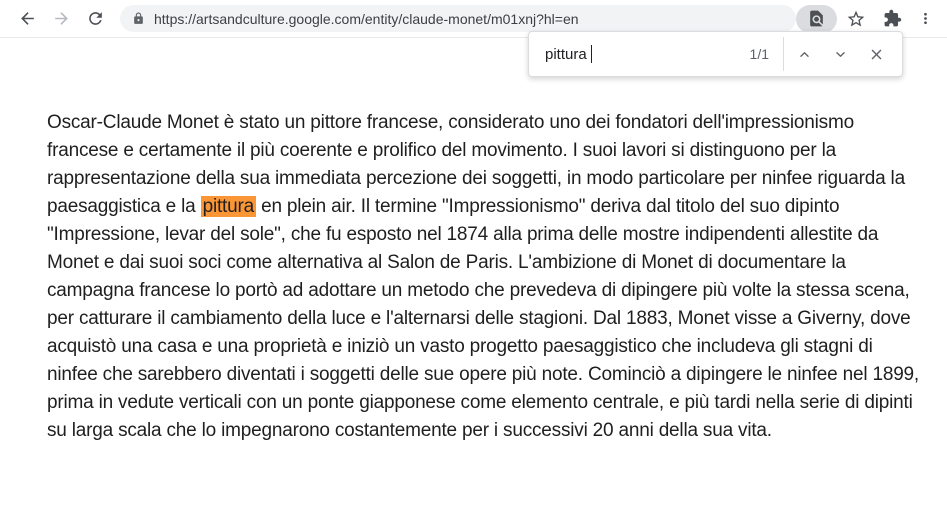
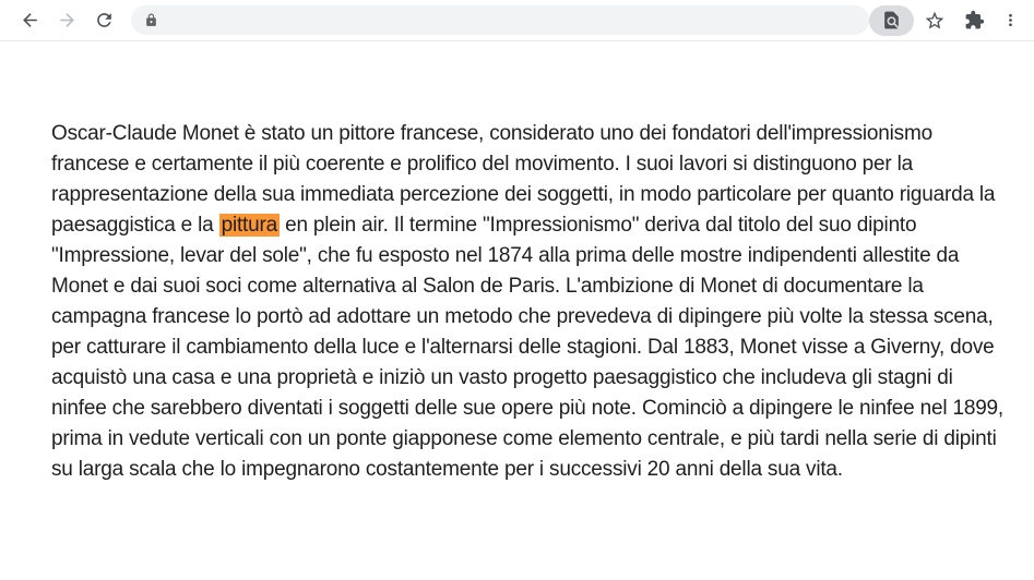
- https://artsandculture.google.com/entity/claude-monet/m01xnj?hl=en
- pittura
- 1/1
- Oscar-Claude Monet è stato un pittore francese, considerato uno dei fondatori dell'impressionismo francese e certamente il più coerente e prolifico del movimento. I suoi lavori si distinguono per la rappresentazione della sua immediata percezione dei soggetti, in modo particolare per ninfee riguarda la paesaggistica e la pittura en plein air. Il termine "Impressionismo" deriva dal titolo del suo dipinto "Impressione, levar del sole", che fu esposto nel 1874 alla prima delle mostre indipendenti allestite da Monet e dai suoi soci come alternativa al Salon de Paris. L'ambizione di Monet di documentare la campagna francese lo portò ad adottare un metodo che prevedeva di dipingere più volte la stessa scena, per catturare il cambiamento della luce e l'alternarsi delle stagioni. Dal 1883, Monet visse a Giverny, dove acquistò una casa e una proprietà e iniziò un vasto progetto paesaggistico che includeva gli stagni di ninfee che sarebbero diventati i soggetti delle sue opere più note. Cominciò a dipingere le ninfee nel 1899, prima in vedute verticali con un ponte giapponese come elemento centrale, e più tardi nella serie di dipinti su larga scala che lo impegnarono costantemente per i successivi 20 anni della sua vita.
+ Oscar-Claude Monet è stato un pittore francese, considerato uno dei fondatori dell'impressionismo francese e certamente il più coerente e prolifico del movimento. I suoi lavori si distinguono per la rappresentazione della sua immediata percezione dei soggetti, in modo particolare per quanto riguarda la paesaggistica e la pittura en plein air. Il termine "Impressionismo" deriva dal titolo del suo dipinto "Impressione, levar del sole", che fu esposto nel 1874 alla prima delle mostre indipendenti allestite da Monet e dai suoi soci come alternativa al Salon de Paris. L'ambizione di Monet di documentare la campagna francese lo portò ad adottare un metodo che prevedeva di dipingere più volte la stessa scena, per catturare il cambiamento della luce e l'alternarsi delle stagioni. Dal 1883, Monet visse a Giverny, dove acquistò una casa e una proprietà e iniziò un vasto progetto paesaggistico che includeva gli stagni di ninfee che sarebbero diventati i soggetti delle sue opere più note. Cominciò a dipingere le ninfee nel 1899, prima in vedute verticali con un ponte giapponese come elemento centrale, e più tardi nella serie di dipinti su larga scala che lo impegnarono costantemente per i successivi 20 anni della sua vita.
